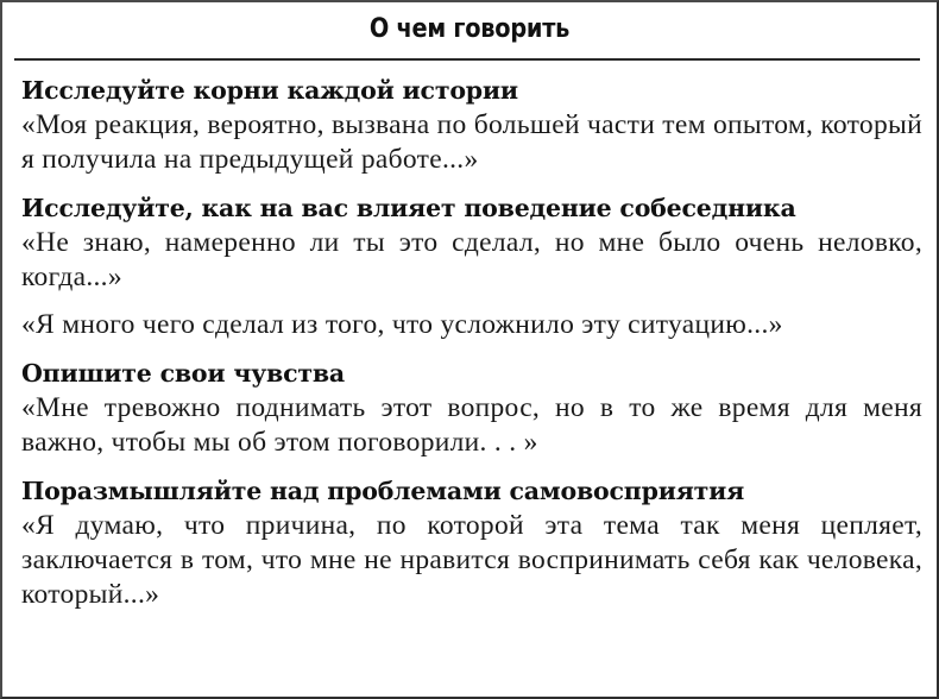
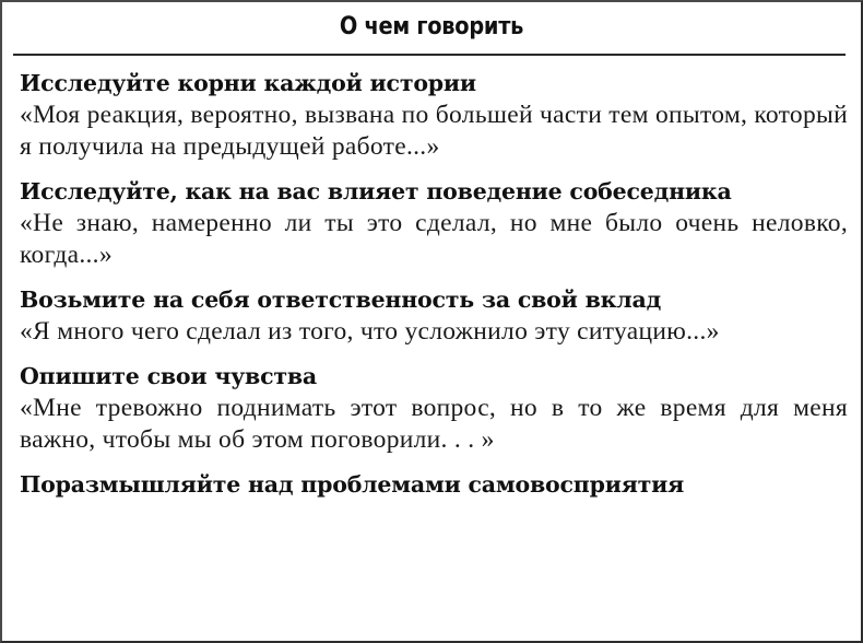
  О чем говорить
  Исследуйте корни каждой истории
  «Моя реакция, вероятно, вызвана по большей части тем опытом, который я получила на предыдущей работе...»
  Исследуйте, как на вас влияет поведение собеседника
  «Не знаю, намеренно ли ты это сделал, но мне было очень неловко, когда...»
+ Возьмите на себя ответственность за свой вклад
  «Я много чего сделал из того, что усложнило эту ситуацию...»
  Опишите свои чувства
  «Мне тревожно поднимать этот вопрос, но в то же время для меня важно, чтобы мы об этом поговорили. . . »
  Поразмышляйте над проблемами самовосприятия
- «Я думаю, что причина, по которой эта тема так меня цепляет, заключается в том, что мне не нравится воспринимать себя как человека, который...»
